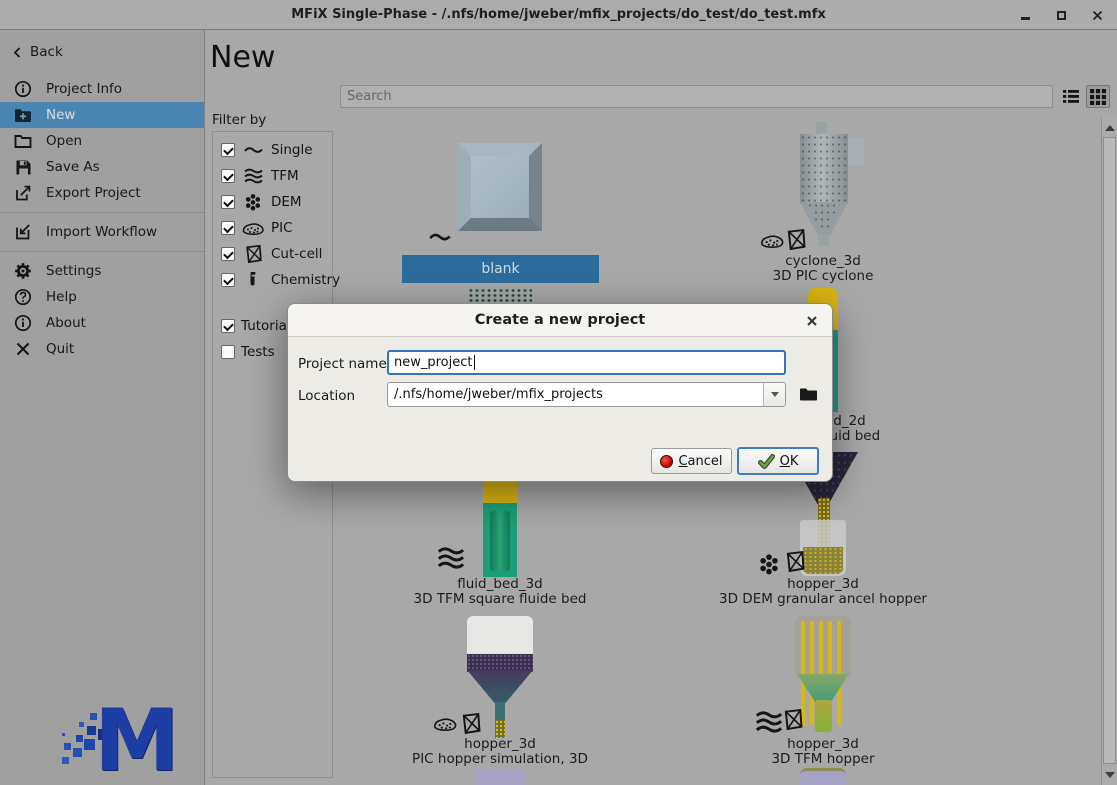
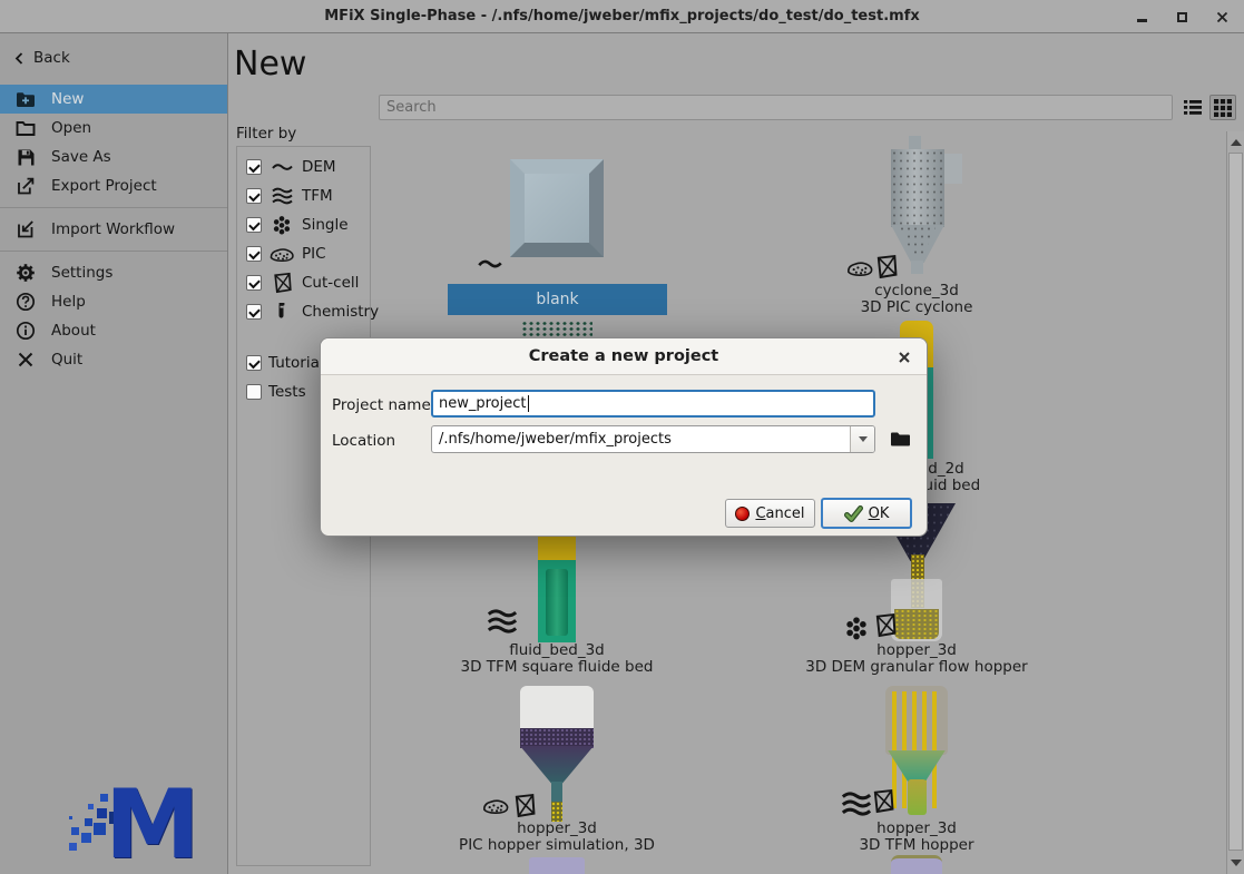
  MFiX Single-Phase - /.nfs/home/jweber/mfix_projects/do_test/do_test.mfx
  Back
- Project Info
  New
  Open
  Save As
  Export Project
  Import Workflow
  Settings
  Help
  About
  Quit
  M
  New
  Search
  Filter by
- Single
+ DEM
  TFM
- DEM
+ Single
  PIC
  Cut-cell
  Chemistry
  Tutoria
  Tests
  blank
  cyclone_3d
  3D PIC cyclone
  fluid_bed_3d
  3D TFM square fluide bed
  hopper_3d
- 3D DEM granular ancel hopper
+ 3D DEM granular flow hopper
  hopper_3d
  PIC hopper simulation, 3D
  hopper_3d
  3D TFM hopper
  Create a new project
  Project name
  new_project
  Location
  /.nfs/home/jweber/mfix_projects
  Cancel
  OK
